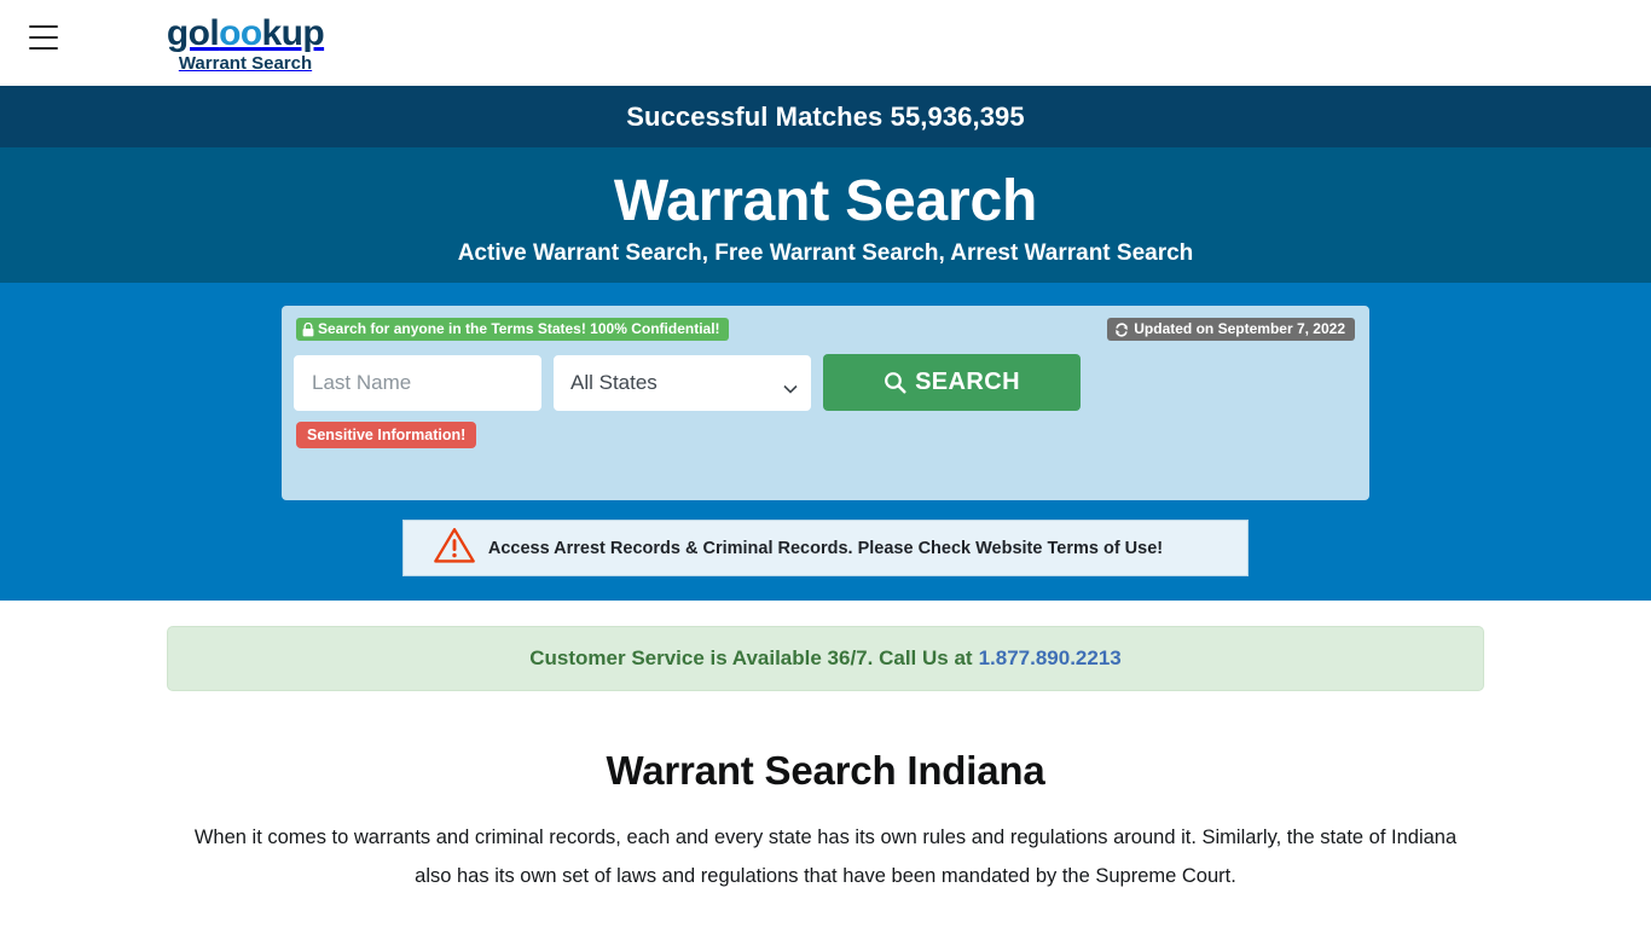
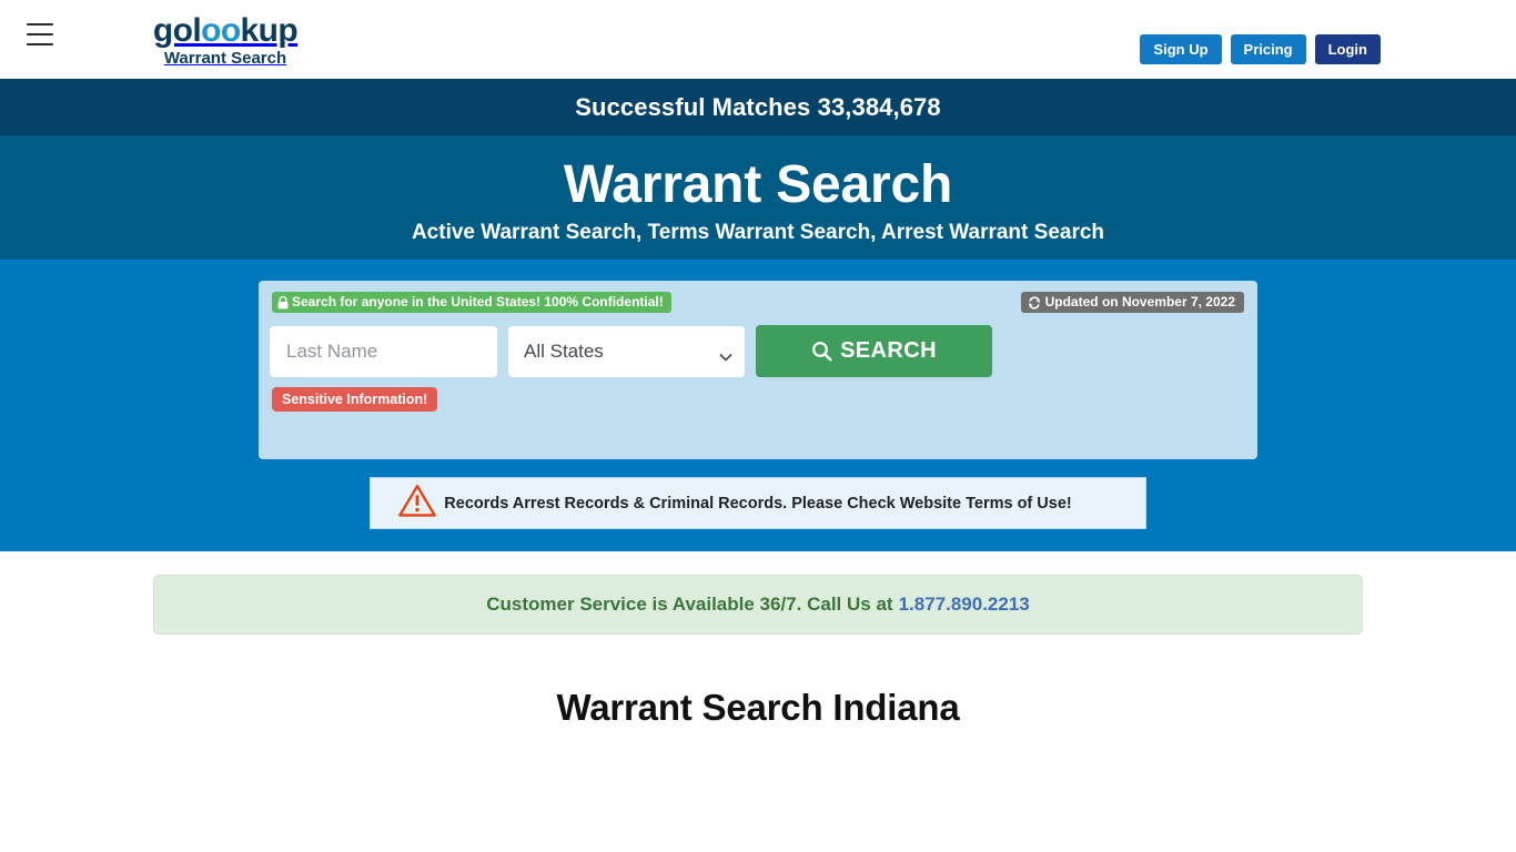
  golookup
  Warrant Search
+ Sign Up
+ Pricing
+ Login
- Successful Matches 55,936,395
+ Successful Matches 33,384,678
  Warrant Search
- Active Warrant Search, Free Warrant Search, Arrest Warrant Search
+ Active Warrant Search, Terms Warrant Search, Arrest Warrant Search
- Search for anyone in the Terms States! 100% Confidential!
+ Search for anyone in the United States! 100% Confidential!
- Updated on September 7, 2022
+ Updated on November 7, 2022
  Last Name
  All States
  SEARCH
  Sensitive Information!
- Access Arrest Records & Criminal Records. Please Check Website Terms of Use!
+ Records Arrest Records & Criminal Records. Please Check Website Terms of Use!
  Customer Service is Available 36/7. Call Us at
  1.877.890.2213
  Warrant Search Indiana
- When it comes to warrants and criminal records, each and every state has its own rules and regulations around it. Similarly, the state of Indiana also has its own set of laws and regulations that have been mandated by the Supreme Court.
